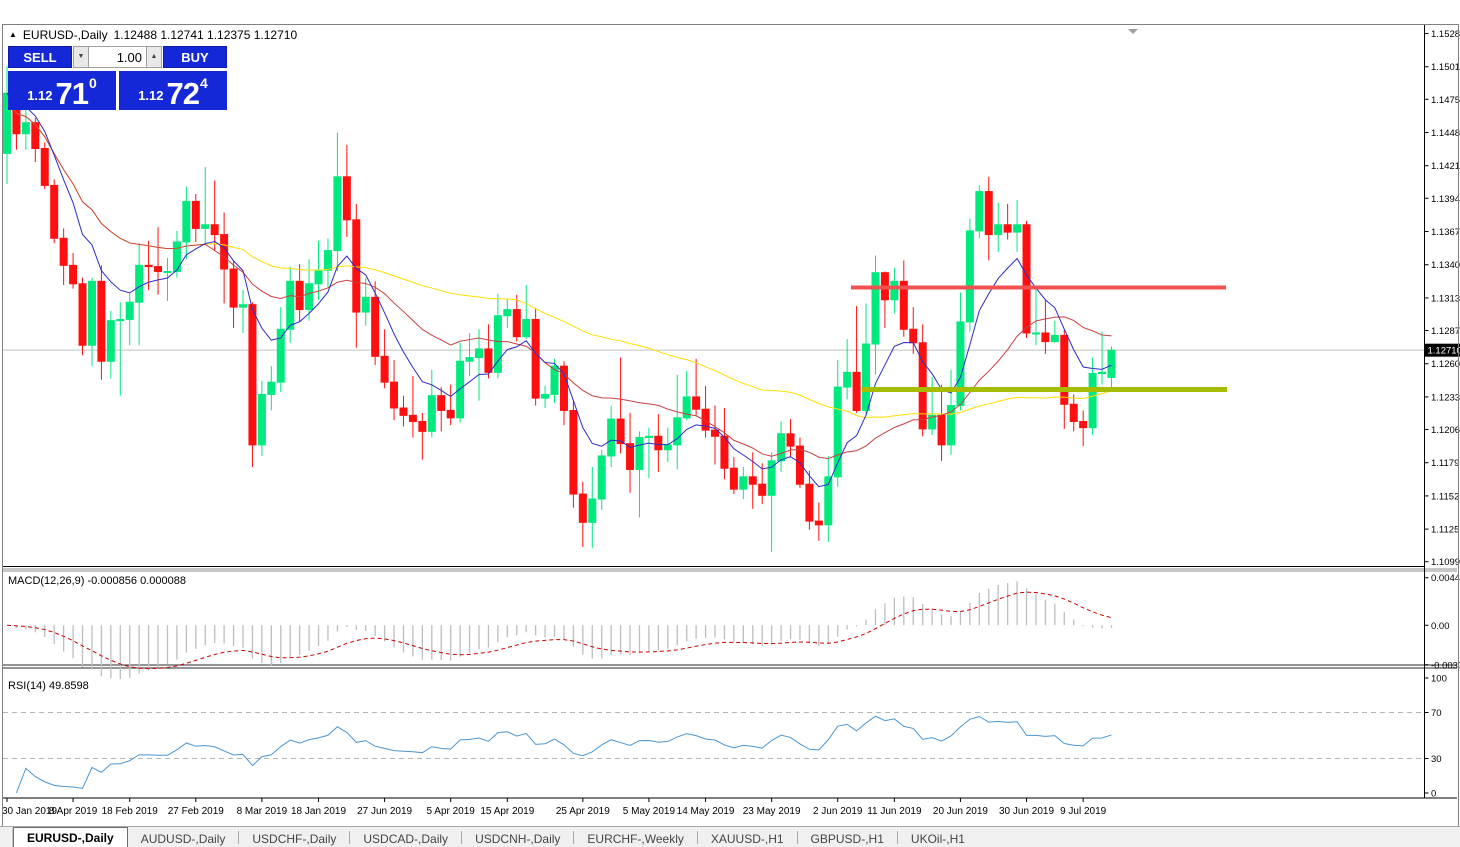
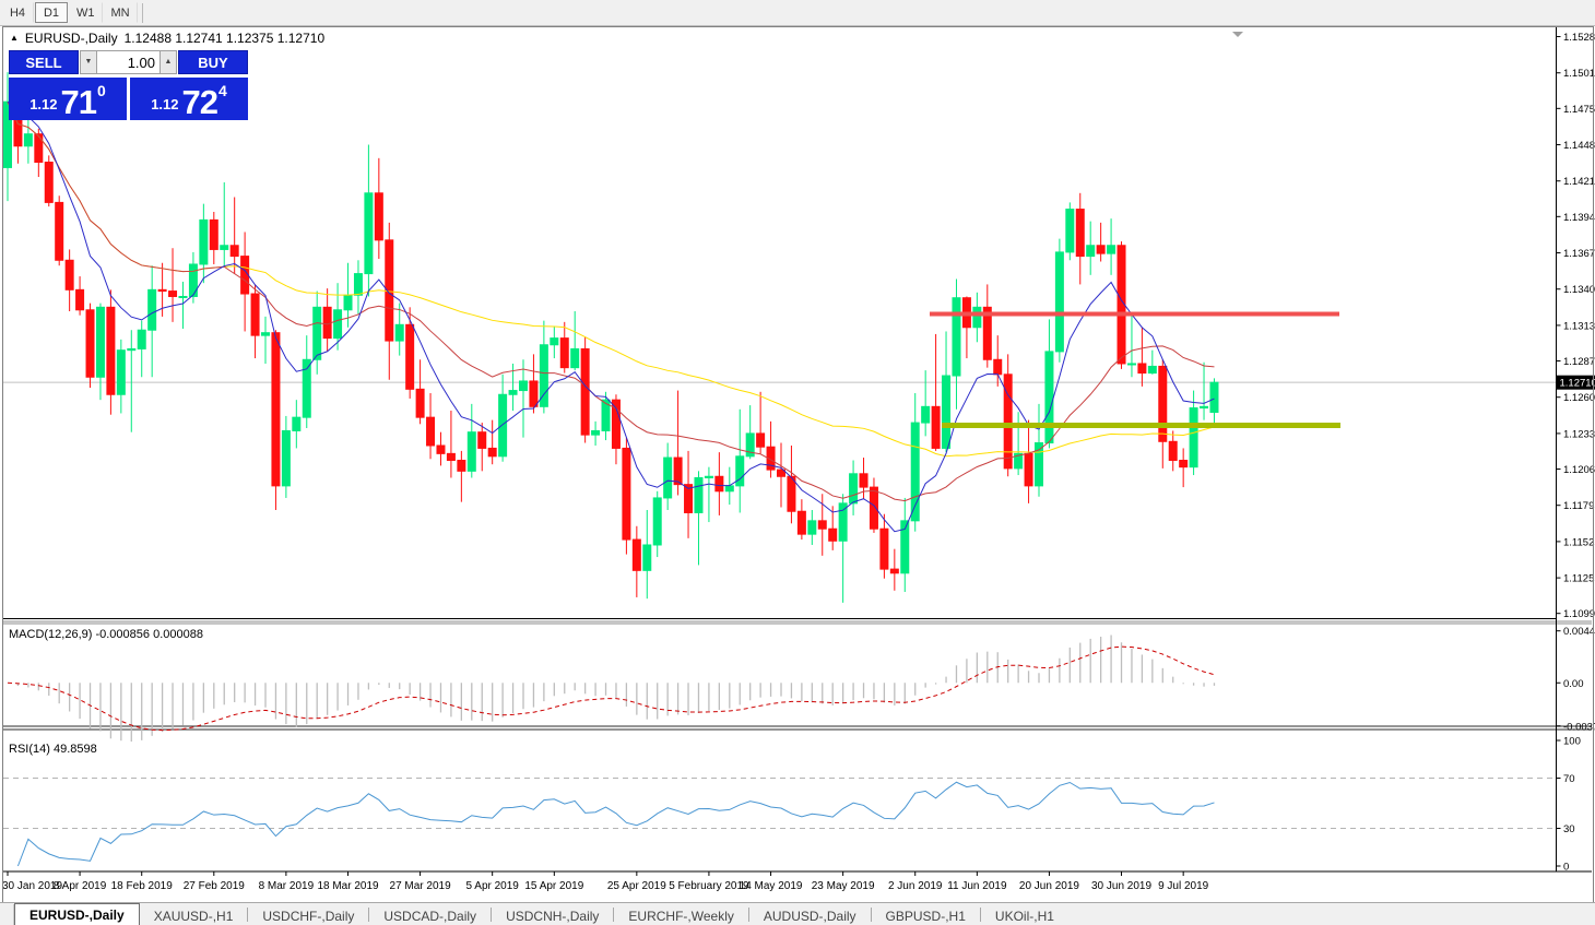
  1.1528
  1.1501
  1.1475
  1.1448
  1.1421
  1.1394
  1.1367
  1.1340
  1.1313
  1.1287
  1.1260
  1.1233
  1.1206
  1.1179
  1.1152
  1.1125
  1.1099
  1.12710
  0.0044
  0.00
  -0.003
  100
  70
  30
  0
  MACD(12,26,9) -0.000856 0.000088
  RSI(14) 49.8598
  30 Jan 2019
  8 Apr 2019
  18 Feb 2019
  27 Feb 2019
  8 Mar 2019
- 18 Jan 2019
+ 18 Mar 2019
- 27 Jun 2019
+ 27 Mar 2019
  5 Apr 2019
  15 Apr 2019
  25 Apr 2019
- 5 May 2019
+ 5 February 2019
  14 May 2019
  23 May 2019
  2 Jun 2019
  11 Jun 2019
  20 Jun 2019
  30 Jun 2019
  9 Jul 2019
+ H4
+ D1
+ W1
+ MN
  ▲
  EURUSD-,Daily
  1.12488 1.12741 1.12375 1.12710
  SELL
  1.00
  BUY
  1.12
  71
  0
  1.12
  72
  4
  EURUSD-,Daily
- AUDUSD-,Daily
+ XAUUSD-,H1
  USDCHF-,Daily
  USDCAD-,Daily
  USDCNH-,Daily
  EURCHF-,Weekly
- XAUUSD-,H1
+ AUDUSD-,Daily
  GBPUSD-,H1
  UKOil-,H1
